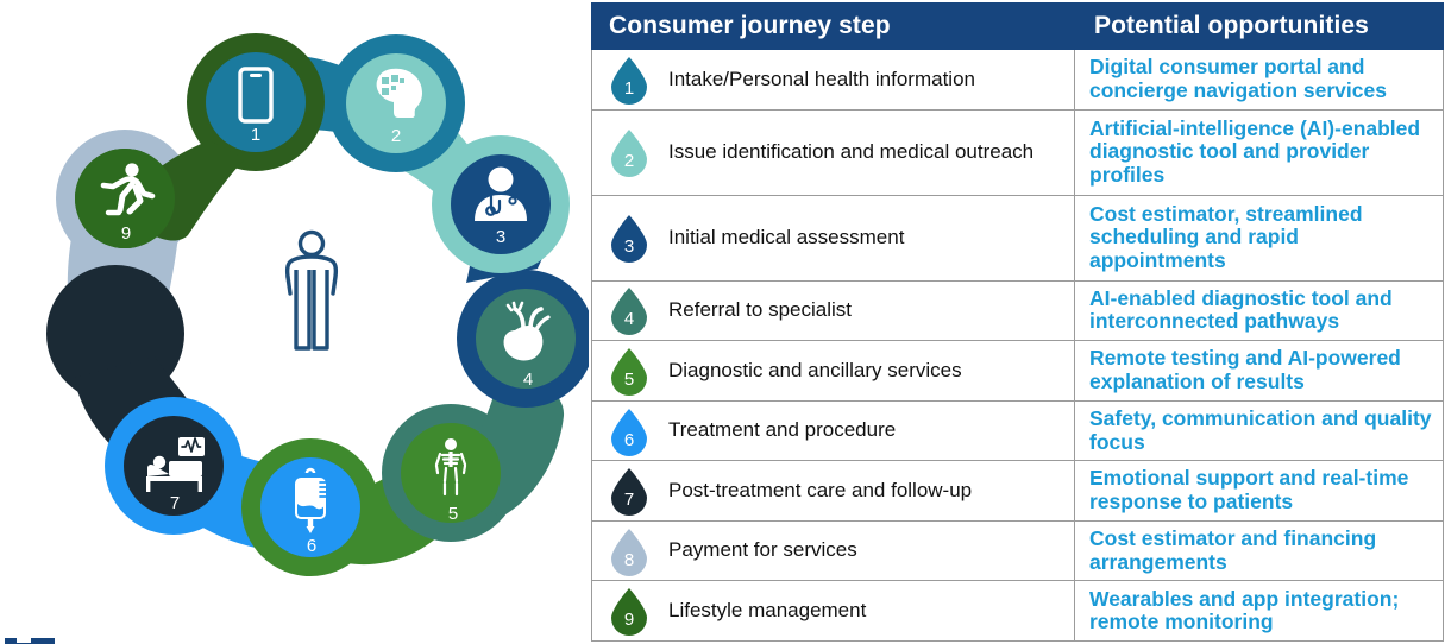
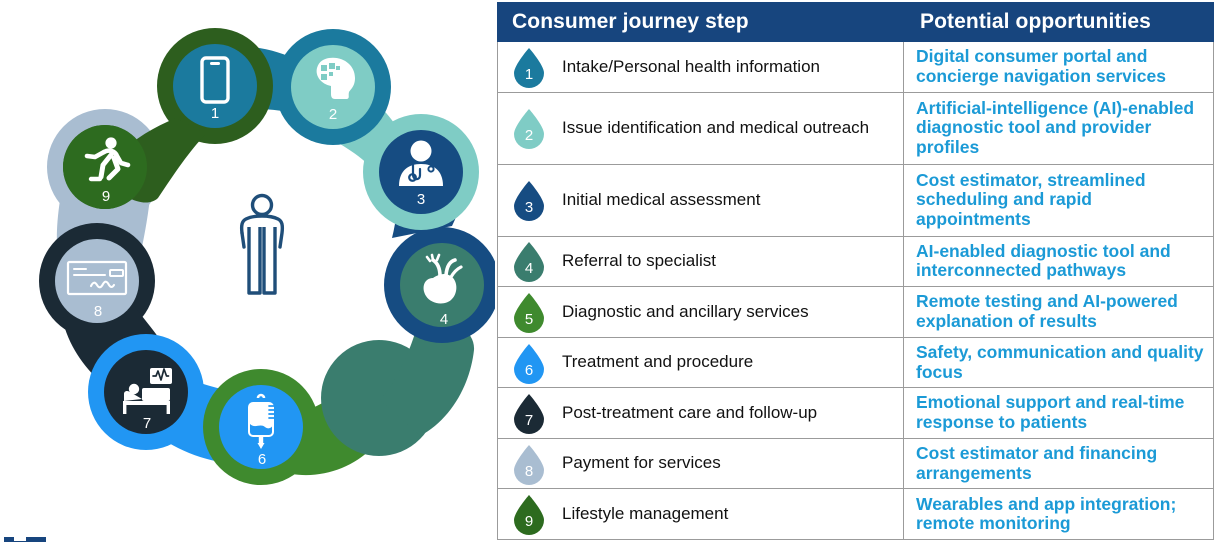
  1
  2
  3
  4
- 5
  6
  7
+ 8
  9
  Consumer journey step	Potential opportunities
  1 Intake/Personal health information	Digital consumer portal and concierge navigation services
  2 Issue identification and medical outreach	Artificial-intelligence (AI)-enabled diagnostic tool and provider profiles
  3 Initial medical assessment	Cost estimator, streamlined scheduling and rapid appointments
  4 Referral to specialist	AI-enabled diagnostic tool and interconnected pathways
  5 Diagnostic and ancillary services	Remote testing and AI-powered explanation of results
  6 Treatment and procedure	Safety, communication and quality focus
  7 Post-treatment care and follow-up	Emotional support and real-time response to patients
  8 Payment for services	Cost estimator and financing arrangements
  9 Lifestyle management	Wearables and app integration; remote monitoring
